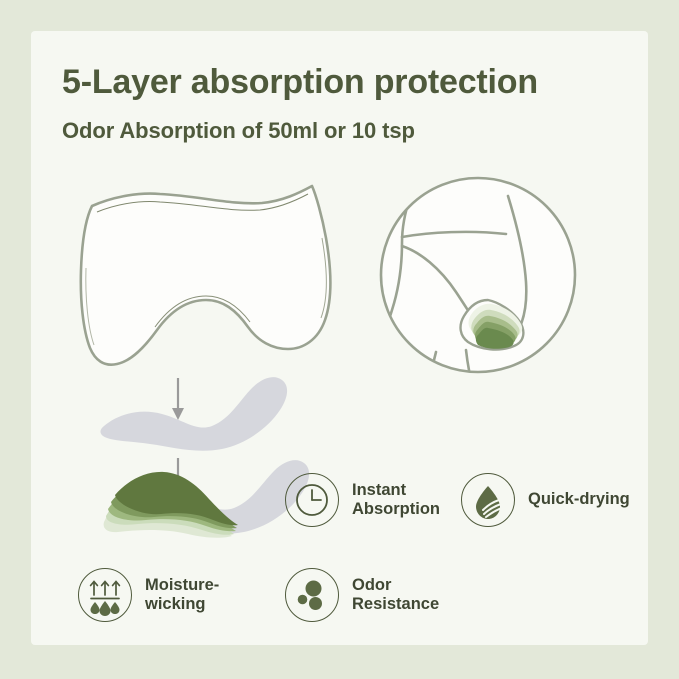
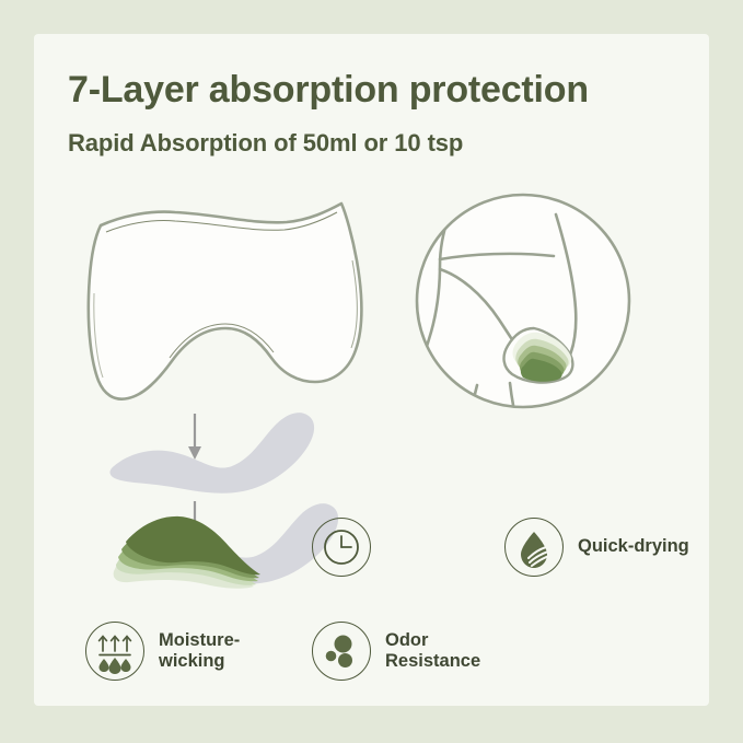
- 5-Layer absorption protection
+ 7-Layer absorption protection
- Odor Absorption of 50ml or 10 tsp
+ Rapid Absorption of 50ml or 10 tsp
- Instant
- Absorption
  Quick-drying
  Moisture-
  wicking
  Odor
  Resistance
